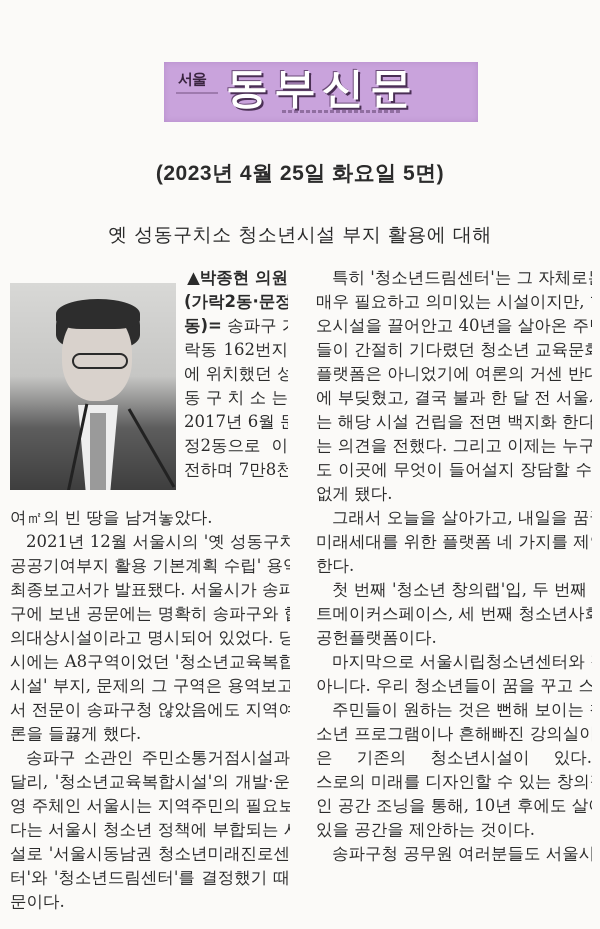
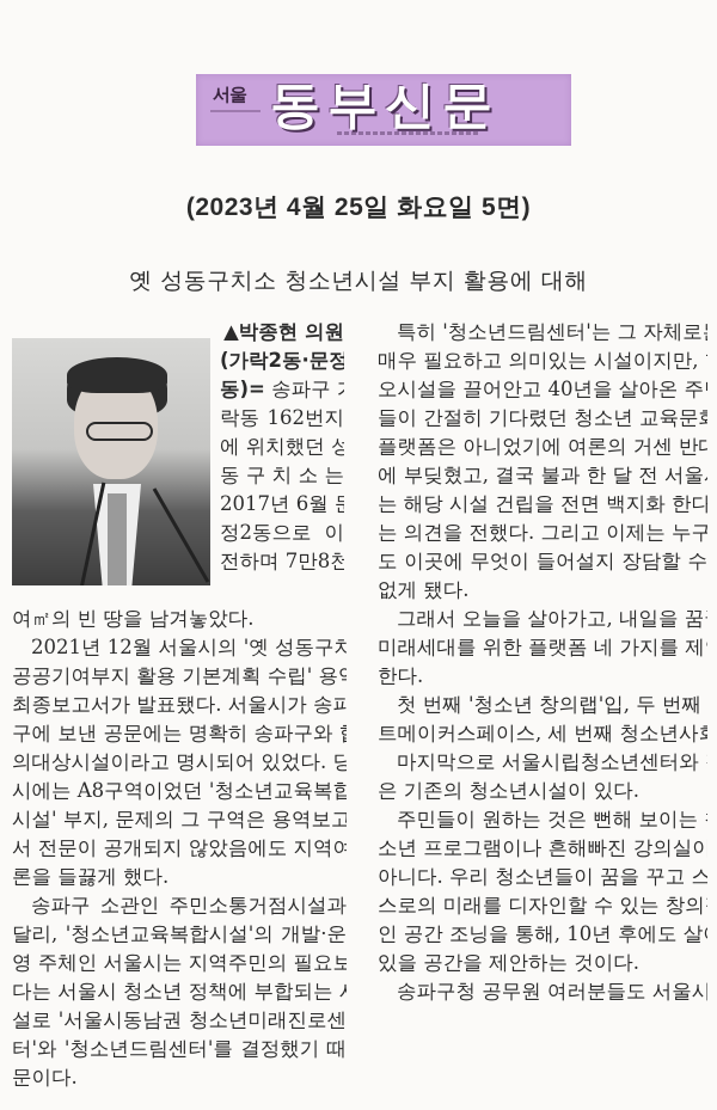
  서울
  동부신문
  (2023년 4월 25일 화요일 5면)
  옛 성동구치소 청소년시설 부지 활용에 대해
  ▲박종현 의원
  (가락2동·문정
  동)= 송파구
  락동 162번지
  에 위치했던 성
  동 구 치 소 는
  2017년 6월
  정2동으로 이
  전하며 7만8천
  여㎡의 빈 땅을 남겨놓았다.
  2021년 12월 서울시의 '옛 성동구치
  공공기여부지 활용 기본계획 수립' 용
  최종보고서가 발표됐다. 서울시가 송파
  구에 보낸 공문에는 명확히 송파구와
  의대상시설이라고 명시되어 있었다. 당
  시에는 A8구역이었던 '청소년교육복합
  시설' 부지, 문제의 그 구역은 용역보고
- 서 전문이 송파구청 않았음에도 지역여
+ 서 전문이 공개되지 않았음에도 지역여
  론을 들끓게 했다.
  송파구 소관인 주민소통거점시설과
  달리, '청소년교육복합시설'의 개발·운
  영 주체인 서울시는 지역주민의 필요보
  다는 서울시 청소년 정책에 부합되는
  설로 '서울시동남권 청소년미래진로센
  터'와 '청소년드림센터'를 결정했기 때
  문이다.
  특히 '청소년드림센터'는 그 자체로
  매우 필요하고 의미있는 시설이지만,
  오시설을 끌어안고 40년을 살아온 주
  들이 간절히 기다렸던 청소년 교육문
  플랫폼은 아니었기에 여론의 거센 반
  에 부딪혔고, 결국 불과 한 달 전 서울
  는 해당 시설 건립을 전면 백지화 한다
  는 의견을 전했다. 그리고 이제는 누구
  도 이곳에 무엇이 들어설지 장담할 수
  없게 됐다.
  그래서 오늘을 살아가고, 내일을 꿈
  미래세대를 위한 플랫폼 네 가지를 제
  한다.
  첫 번째 '청소년 창의랩'입, 두 번째
  트메이커스페이스, 세 번째 청소년사
- 공헌플랫폼이다.
  마지막으로 서울시립청소년센터와
- 아니다. 우리 청소년들이 꿈을 꾸고 스
+ 은 기존의 청소년시설이 있다.
  주민들이 원하는 것은 뻔해 보이는
  소년 프로그램이나 흔해빠진 강의실이
- 은 기존의 청소년시설이 있다.
+ 아니다. 우리 청소년들이 꿈을 꾸고 스
  스로의 미래를 디자인할 수 있는 창의
  인 공간 조닝을 통해, 10년 후에도 살
  있을 공간을 제안하는 것이다.
  송파구청 공무원 여러분들도 서울시
